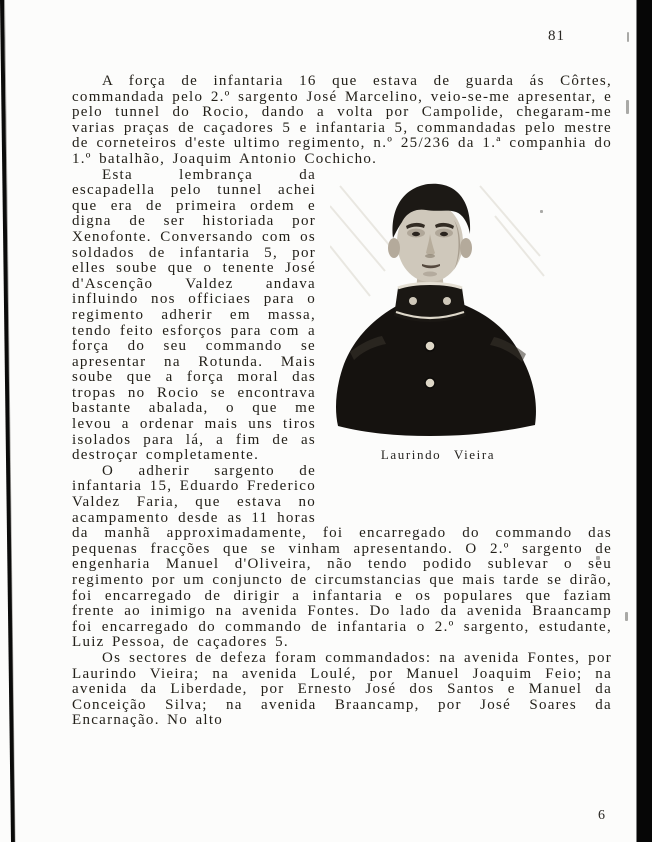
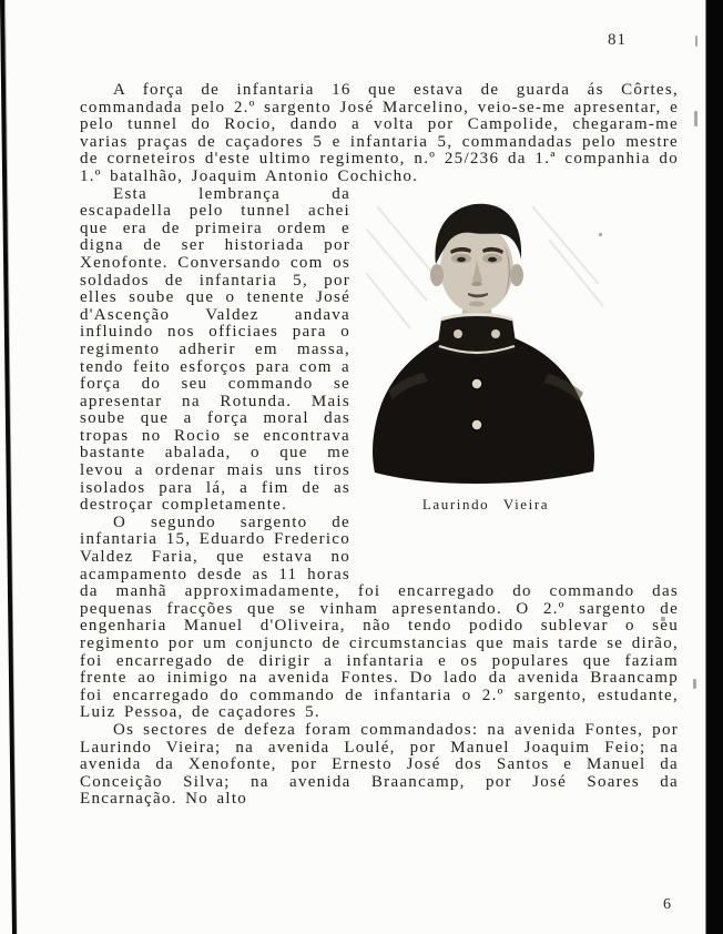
  81
  6
  A força de infantaria 16 que estava de guarda ás Côrtes, commandada pelo 2.º sargento José Marcelino, veio-se-me apresentar, e pelo tunnel do Rocio, dando a volta por Campolide, chegaram-me varias praças de caçadores 5 e infantaria 5, commandadas pelo mestre de corneteiros d'este ultimo regimento, n.º 25/236 da 1.ª companhia do 1.º batalhão, Joaquim Antonio Cochicho.
  Laurindo Vieira
  Esta lembrança da escapadella pelo tunnel achei que era de primeira ordem e digna de ser historiada por Xenofonte. Conversando com os soldados de infantaria 5, por elles soube que o tenente José d'Ascenção Valdez andava influindo nos officiaes para o regimento adherir em massa, tendo feito esforços para com a força do seu commando se apresentar na Rotunda. Mais soube que a força moral das tropas no Rocio se encontrava bastante abalada, o que me levou a ordenar mais uns tiros isolados para lá, a fim de as destroçar completamente.
- O adherir sargento de infantaria 15, Eduardo Frederico Valdez Faria, que estava no acampamento desde as 11 horas da manhã approximadamente, foi encarregado do commando das pequenas fracções que se vinham apresentando. O 2.º sargento de engenharia Manuel d'Oliveira, não tendo podido sublevar o seu regimento por um conjuncto de circumstancias que mais tarde se dirão, foi encarregado de dirigir a infantaria e os populares que faziam frente ao inimigo na avenida Fontes. Do lado da avenida Braancamp foi encarregado do commando de infantaria o 2.º sargento, estudante, Luiz Pessoa, de caçadores 5.
+ O segundo sargento de infantaria 15, Eduardo Frederico Valdez Faria, que estava no acampamento desde as 11 horas da manhã approximadamente, foi encarregado do commando das pequenas fracções que se vinham apresentando. O 2.º sargento de engenharia Manuel d'Oliveira, não tendo podido sublevar o seu regimento por um conjuncto de circumstancias que mais tarde se dirão, foi encarregado de dirigir a infantaria e os populares que faziam frente ao inimigo na avenida Fontes. Do lado da avenida Braancamp foi encarregado do commando de infantaria o 2.º sargento, estudante, Luiz Pessoa, de caçadores 5.
- Os sectores de defeza foram commandados: na avenida Fontes, por Laurindo Vieira; na avenida Loulé, por Manuel Joaquim Feio; na avenida da Liberdade, por Ernesto José dos Santos e Manuel da Conceição Silva; na avenida Braancamp, por José Soares da Encarnação. No alto
+ Os sectores de defeza foram commandados: na avenida Fontes, por Laurindo Vieira; na avenida Loulé, por Manuel Joaquim Feio; na avenida da Xenofonte, por Ernesto José dos Santos e Manuel da Conceição Silva; na avenida Braancamp, por José Soares da Encarnação. No alto
